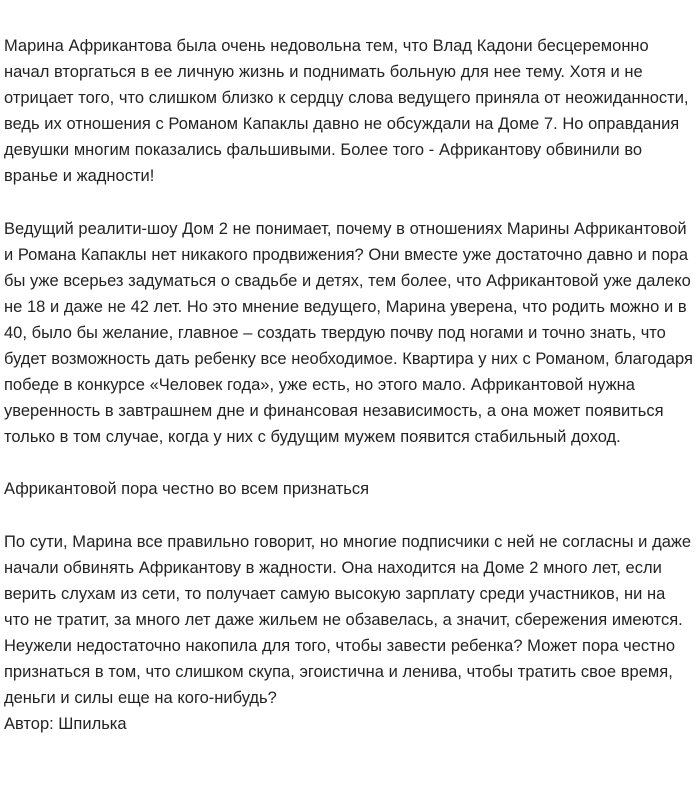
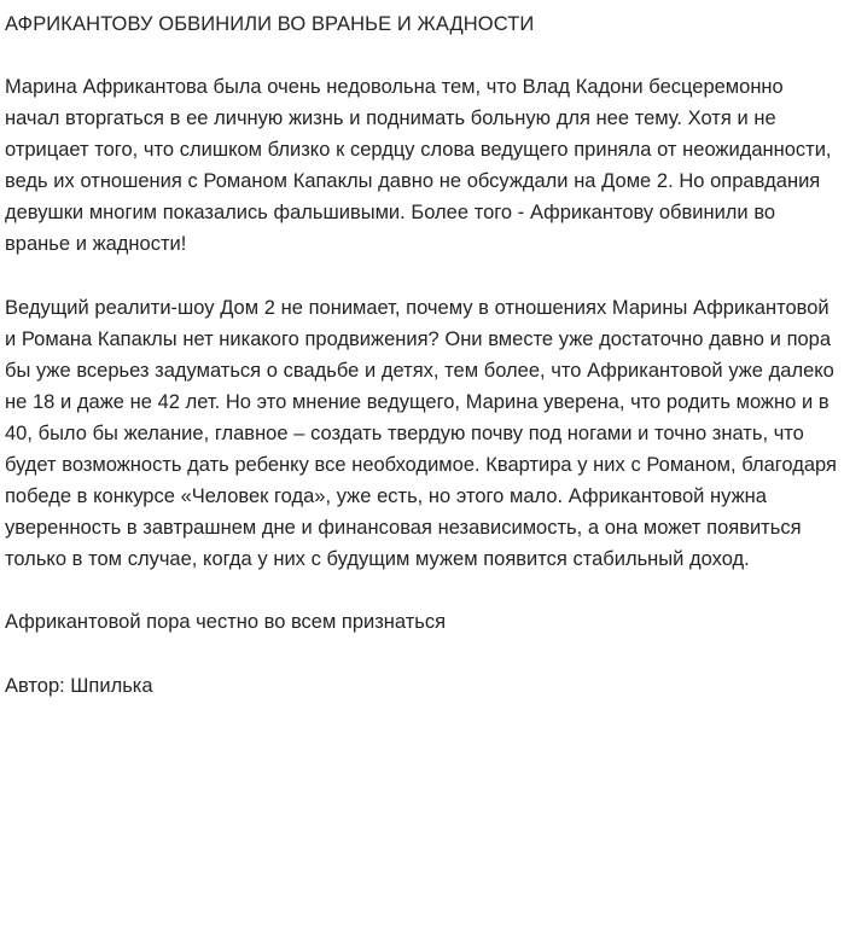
+ АФРИКАНТОВУ ОБВИНИЛИ ВО ВРАНЬЕ И ЖАДНОСТИ
- Марина Африкантова была очень недовольна тем, что Влад Кадони бесцеремонно начал вторгаться в ее личную жизнь и поднимать больную для нее тему. Хотя и не отрицает того, что слишком близко к сердцу слова ведущего приняла от неожиданности, ведь их отношения с Романом Капаклы давно не обсуждали на Доме 7. Но оправдания девушки многим показались фальшивыми. Более того - Африкантову обвинили во вранье и жадности!
+ Марина Африкантова была очень недовольна тем, что Влад Кадони бесцеремонно начал вторгаться в ее личную жизнь и поднимать больную для нее тему. Хотя и не отрицает того, что слишком близко к сердцу слова ведущего приняла от неожиданности, ведь их отношения с Романом Капаклы давно не обсуждали на Доме 2. Но оправдания девушки многим показались фальшивыми. Более того - Африкантову обвинили во вранье и жадности!
  Ведущий реалити-шоу Дом 2 не понимает, почему в отношениях Марины Африкантовой и Романа Капаклы нет никакого продвижения? Они вместе уже достаточно давно и пора бы уже всерьез задуматься о свадьбе и детях, тем более, что Африкантовой уже далеко не 18 и даже не 42 лет. Но это мнение ведущего, Марина уверена, что родить можно и в 40, было бы желание, главное – создать твердую почву под ногами и точно знать, что будет возможность дать ребенку все необходимое. Квартира у них с Романом, благодаря победе в конкурсе «Человек года», уже есть, но этого мало. Африкантовой нужна уверенность в завтрашнем дне и финансовая независимость, а она может появиться только в том случае, когда у них с будущим мужем появится стабильный доход.
  Африкантовой пора честно во всем признаться
- По сути, Марина все правильно говорит, но многие подписчики с ней не согласны и даже начали обвинять Африкантову в жадности. Она находится на Доме 2 много лет, если верить слухам из сети, то получает самую высокую зарплату среди участников, ни на что не тратит, за много лет даже жильем не обзавелась, а значит, сбережения имеются. Неужели недостаточно накопила для того, чтобы завести ребенка? Может пора честно признаться в том, что слишком скупа, эгоистична и ленива, чтобы тратить свое время, деньги и силы еще на кого-нибудь?
  Автор: Шпилька
